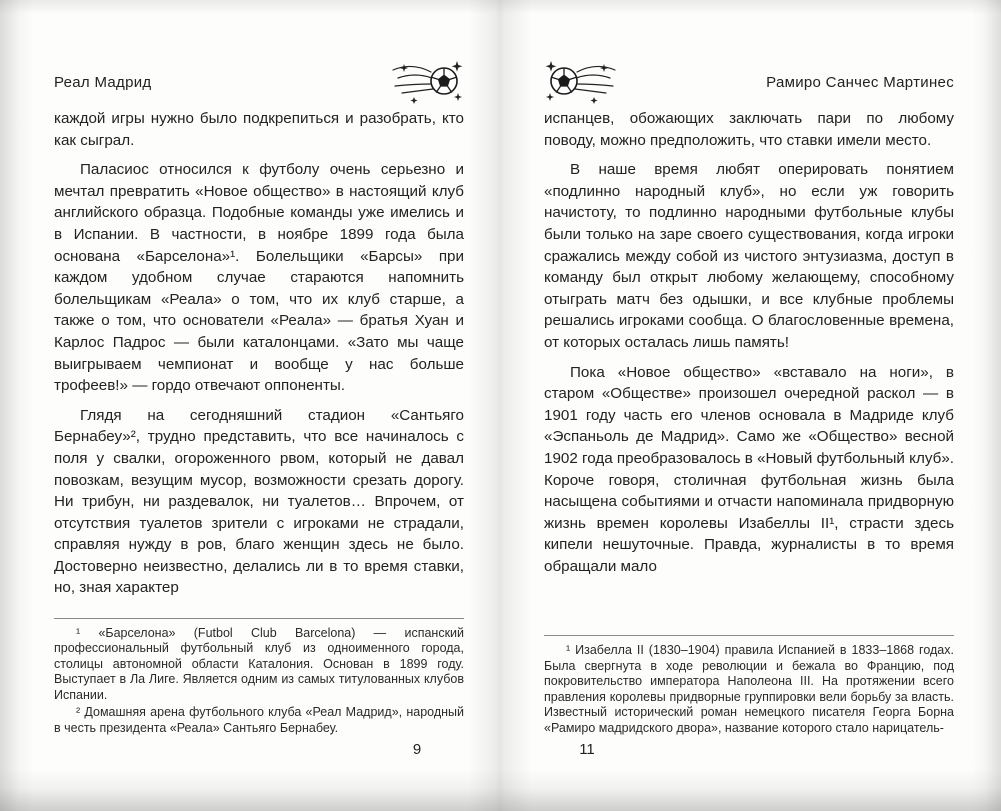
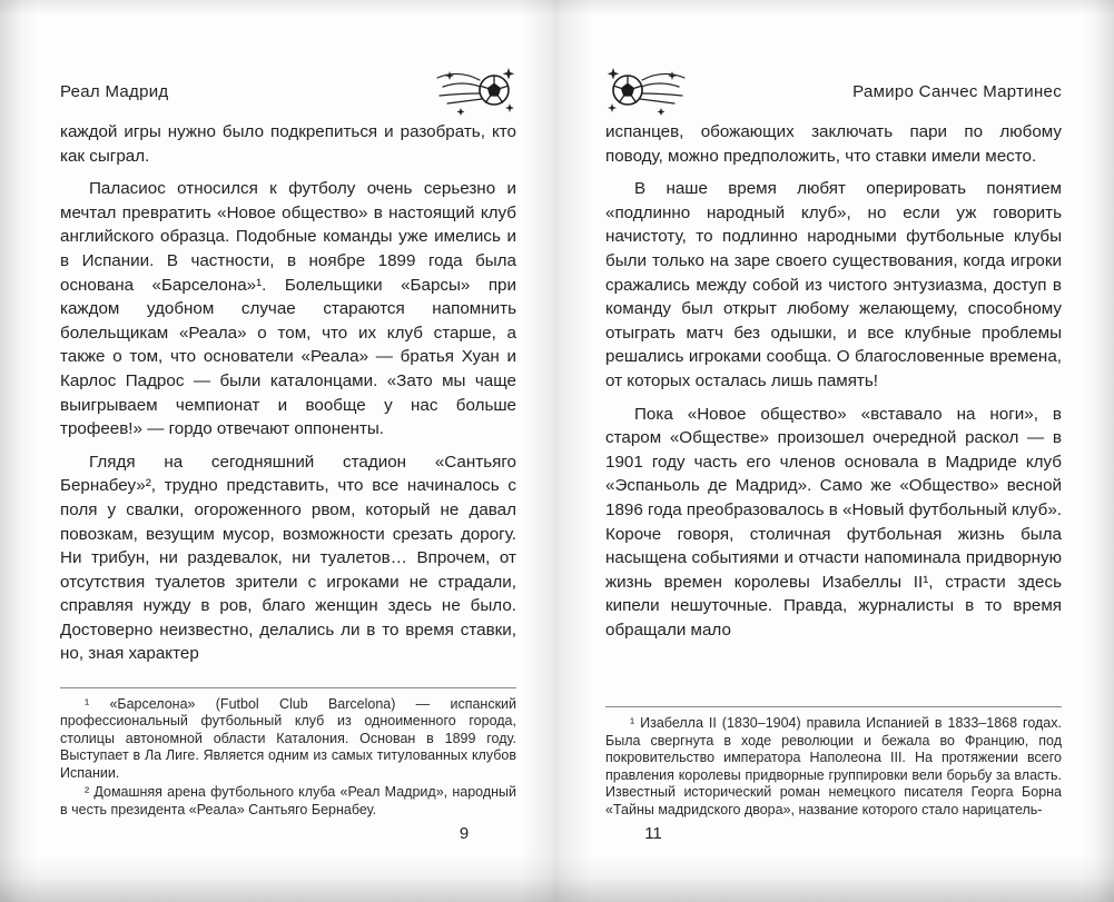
  Реал Мадрид
  каждой игры нужно было подкрепиться и разобрать, кто как сыграл.
  Паласиос относился к футболу очень серьезно и мечтал превратить «Новое общество» в настоящий клуб английского образца. Подобные команды уже имелись и в Испании. В частности, в ноябре 1899 года была основана «Барселона»¹. Болельщики «Барсы» при каждом удобном случае стараются напомнить болельщикам «Реала» о том, что их клуб старше, а также о том, что основатели «Реала» — братья Хуан и Карлос Падрос — были каталонцами. «Зато мы чаще выигрываем чемпионат и вообще у нас больше трофеев!» — гордо отвечают оппоненты.
  Глядя на сегодняшний стадион «Сантьяго Бернабеу»², трудно представить, что все начиналось с поля у свалки, огороженного рвом, который не давал повозкам, везущим мусор, возможности срезать дорогу. Ни трибун, ни раздевалок, ни туалетов… Впрочем, от отсутствия туалетов зрители с игроками не страдали, справляя нужду в ров, благо женщин здесь не было. Достоверно неизвестно, делались ли в то время ставки, но, зная характер
  ¹ «Барселона» (Futbol Club Barcelona) — испанский профессиональный футбольный клуб из одноименного города, столицы автономной области Каталония. Основан в 1899 году. Выступает в Ла Лиге. Является одним из самых титулованных клубов Испании.
  ² Домашняя арена футбольного клуба «Реал Мадрид», народный в честь президента «Реала» Сантьяго Бернабеу.
  Рамиро Санчес Мартинес
  испанцев, обожающих заключать пари по любому поводу, можно предположить, что ставки имели место.
  В наше время любят оперировать понятием «подлинно народный клуб», но если уж говорить начистоту, то подлинно народными футбольные клубы были только на заре своего существования, когда игроки сражались между собой из чистого энтузиазма, доступ в команду был открыт любому желающему, способному отыграть матч без одышки, и все клубные проблемы решались игроками сообща. О благословенные времена, от которых осталась лишь память!
- Пока «Новое общество» «вставало на ноги», в старом «Обществе» произошел очередной раскол — в 1901 году часть его членов основала в Мадриде клуб «Эспаньоль де Мадрид». Само же «Общество» весной 1902 года преобразовалось в «Новый футбольный клуб». Короче говоря, столичная футбольная жизнь была насыщена событиями и отчасти напоминала придворную жизнь времен королевы Изабеллы II¹, страсти здесь кипели нешуточные. Правда, журналисты в то время обращали мало
+ Пока «Новое общество» «вставало на ноги», в старом «Обществе» произошел очередной раскол — в 1901 году часть его членов основала в Мадриде клуб «Эспаньоль де Мадрид». Само же «Общество» весной 1896 года преобразовалось в «Новый футбольный клуб». Короче говоря, столичная футбольная жизнь была насыщена событиями и отчасти напоминала придворную жизнь времен королевы Изабеллы II¹, страсти здесь кипели нешуточные. Правда, журналисты в то время обращали мало
- ¹ Изабелла II (1830–1904) правила Испанией в 1833–1868 годах. Была свергнута в ходе революции и бежала во Францию, под покровительство императора Наполеона III. На протяжении всего правления королевы придворные группировки вели борьбу за власть. Известный исторический роман немецкого писателя Георга Борна «Рамиро мадридского двора», название которого стало нарицатель-
+ ¹ Изабелла II (1830–1904) правила Испанией в 1833–1868 годах. Была свергнута в ходе революции и бежала во Францию, под покровительство императора Наполеона III. На протяжении всего правления королевы придворные группировки вели борьбу за власть. Известный исторический роман немецкого писателя Георга Борна «Тайны мадридского двора», название которого стало нарицатель-
  9
  11
